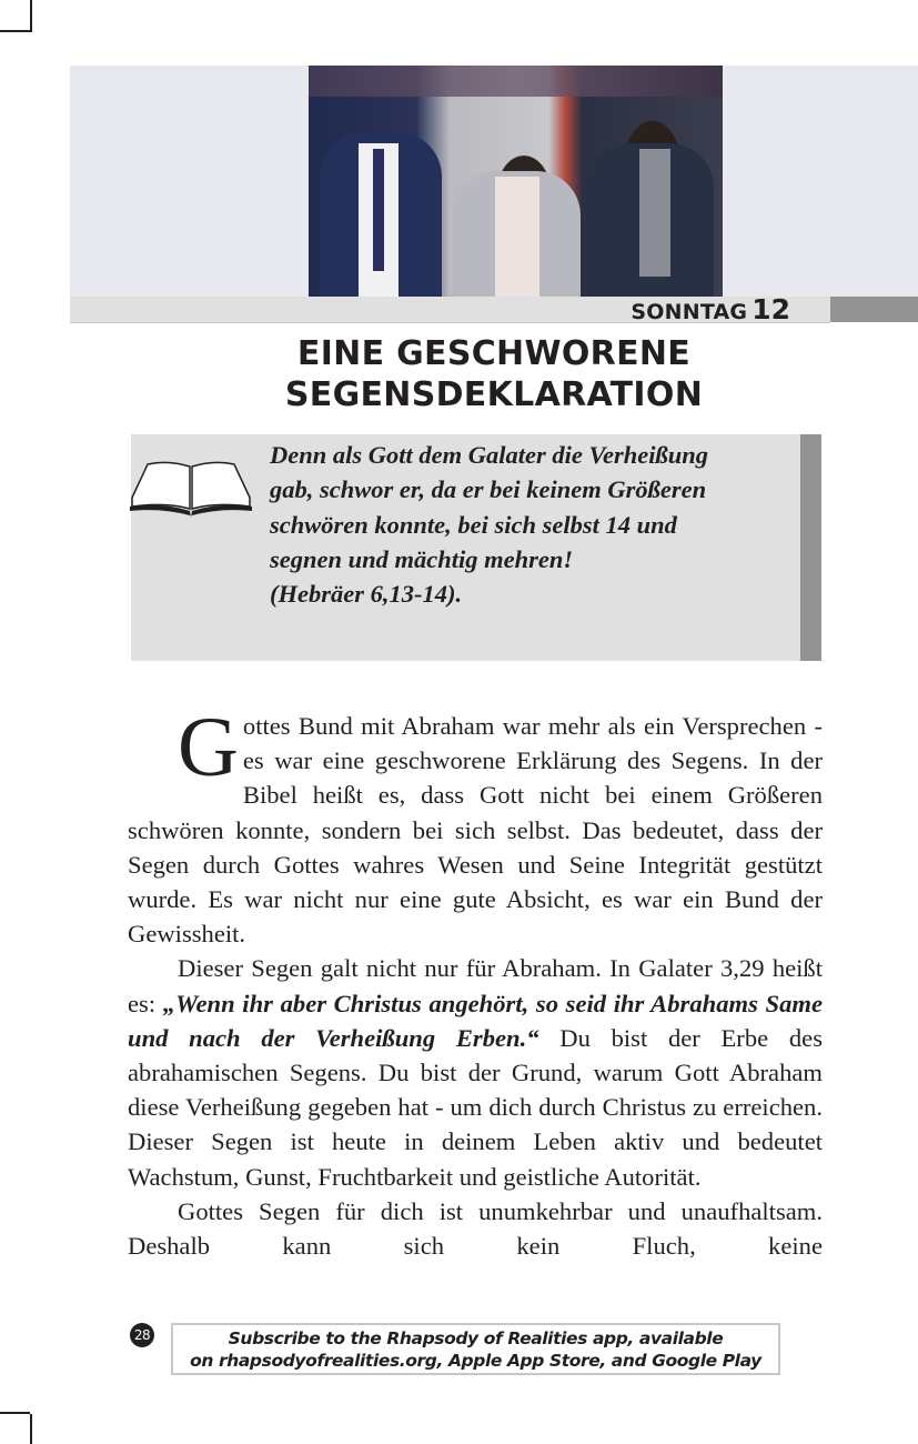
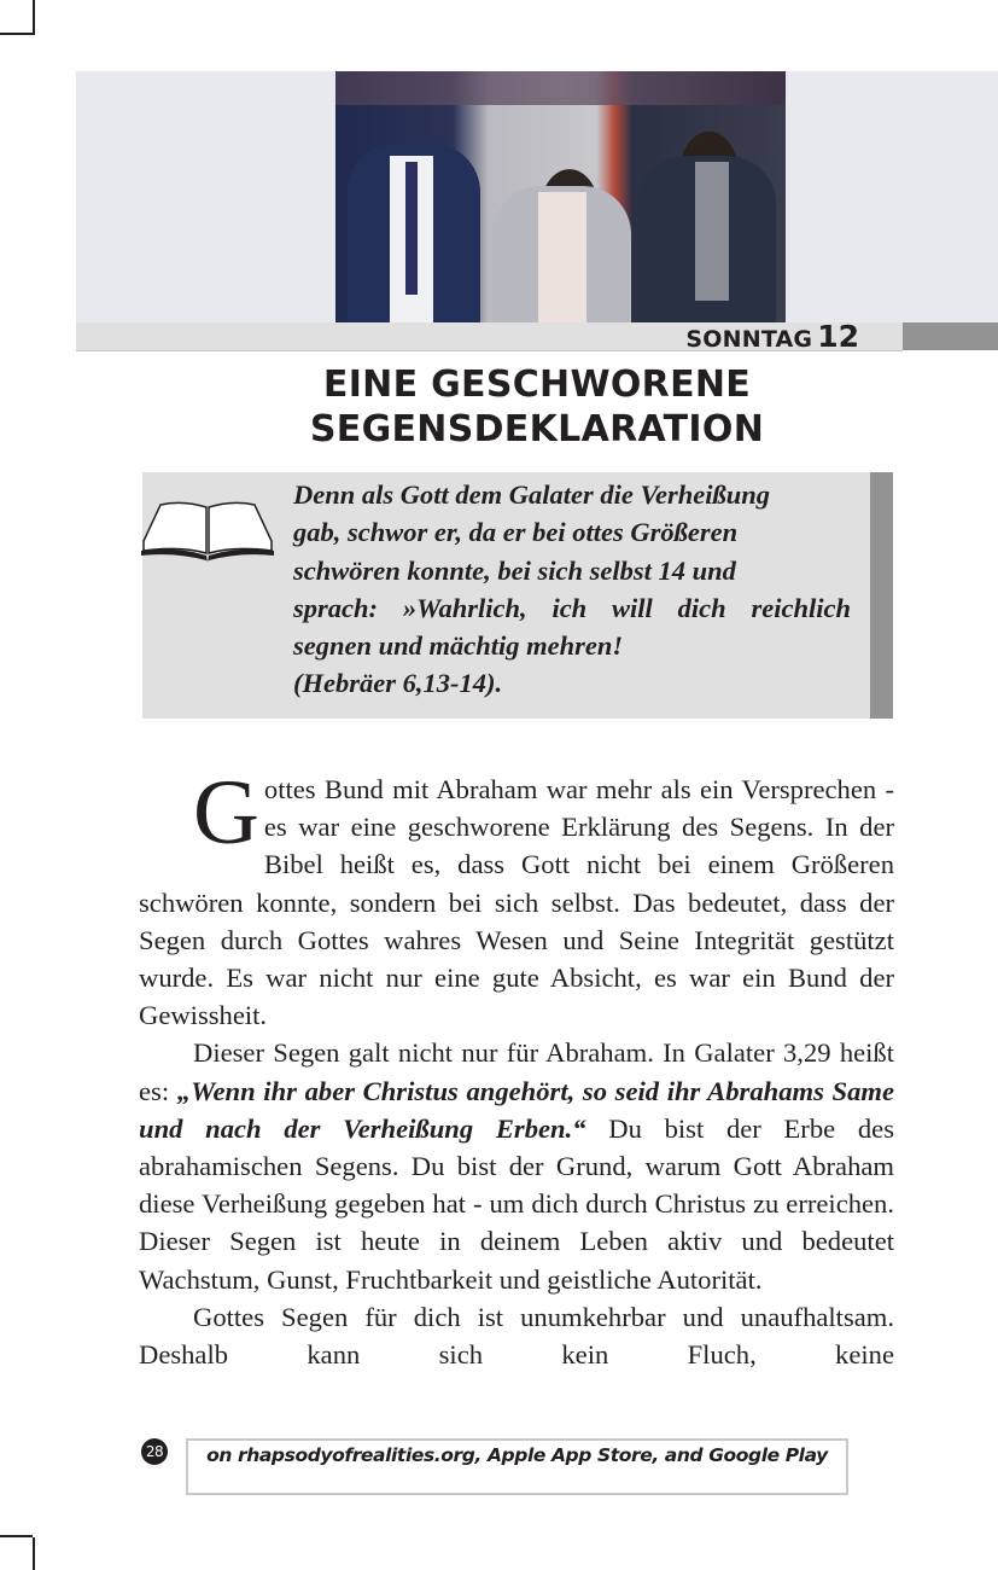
  SONNTAG 12
  EINE GESCHWORENE
  SEGENSDEKLARATION
  Denn als Gott dem Galater die Verheißung
- gab, schwor er, da er bei keinem Größeren
+ gab, schwor er, da er bei ottes Größeren
  schwören konnte, bei sich selbst 14 und
+ sprach: »Wahrlich, ich will dich reichlich
  segnen und mächtig mehren!
  (Hebräer 6,13-14).
  G
  ottes Bund mit Abraham war mehr als ein Versprechen - es war eine geschworene Erklärung des Segens. In der Bibel heißt es, dass Gott nicht bei einem Größeren schwören konnte, sondern bei sich selbst. Das bedeutet, dass der Segen durch Gottes wahres Wesen und Seine Integrität gestützt wurde. Es war nicht nur eine gute Absicht, es war ein Bund der Gewissheit.
  Dieser Segen galt nicht nur für Abraham. In Galater 3,29 heißt es: „Wenn ihr aber Christus angehört, so seid ihr Abrahams Same und nach der Verheißung Erben.“ Du bist der Erbe des abrahamischen Segens. Du bist der Grund, warum Gott Abraham diese Verheißung gegeben hat - um dich durch Christus zu erreichen. Dieser Segen ist heute in deinem Leben aktiv und bedeutet Wachstum, Gunst, Fruchtbarkeit und geistliche Autorität.
  Gottes Segen für dich ist unumkehrbar und unaufhaltsam. Deshalb kann sich kein Fluch, keine
  28
- Subscribe to the Rhapsody of Realities app, available
  on rhapsodyofrealities.org, Apple App Store, and Google Play
